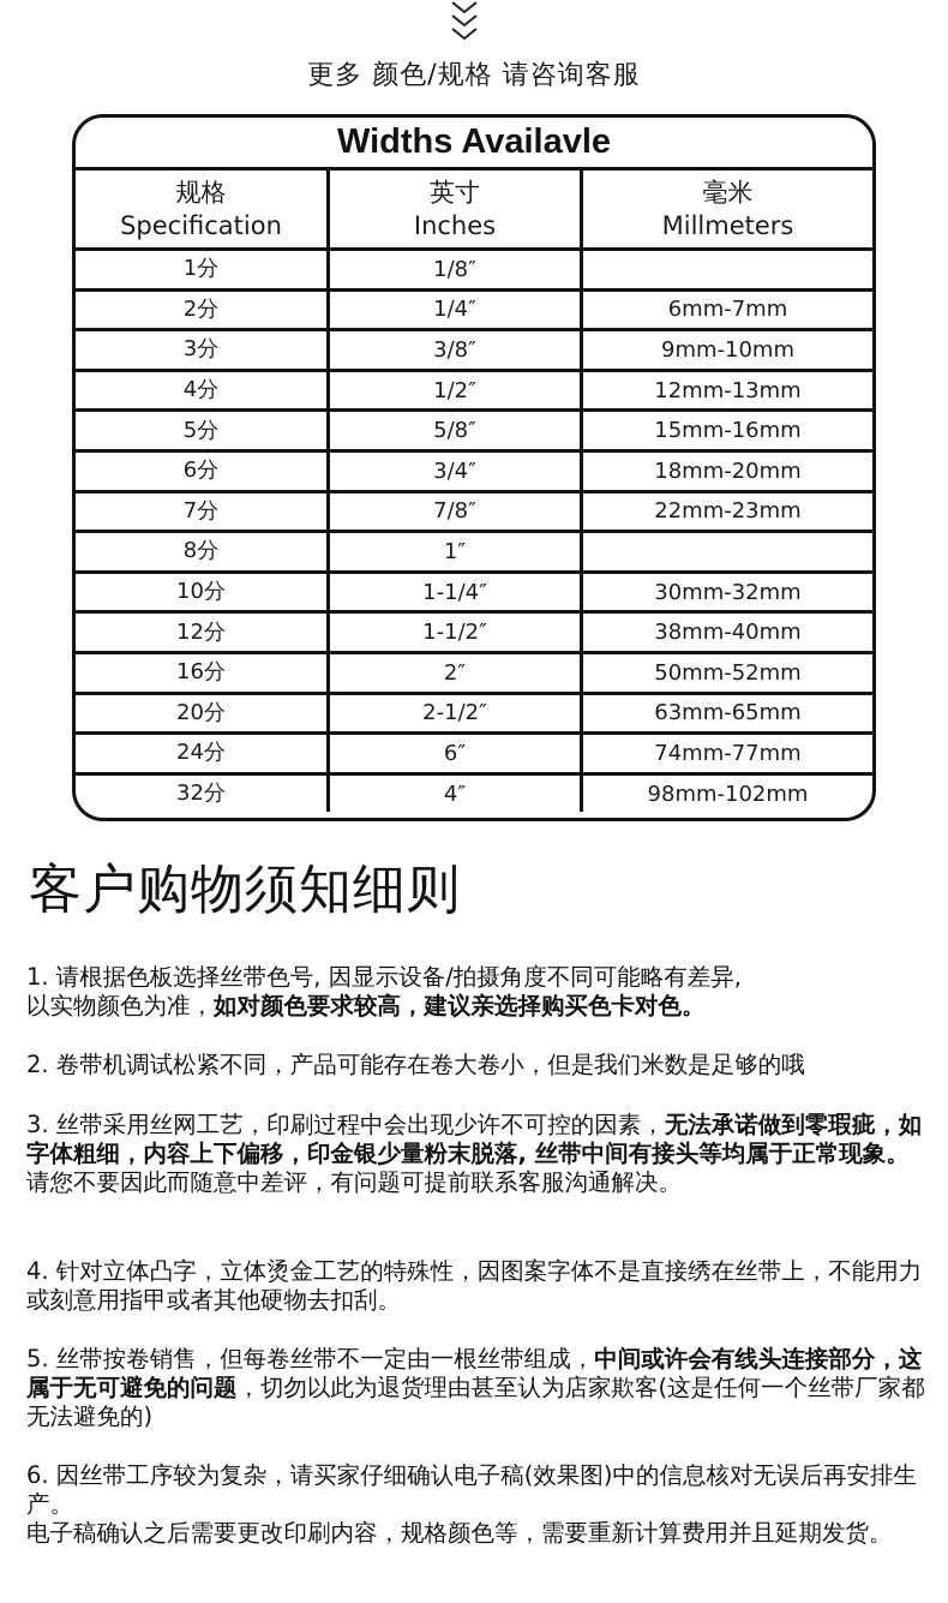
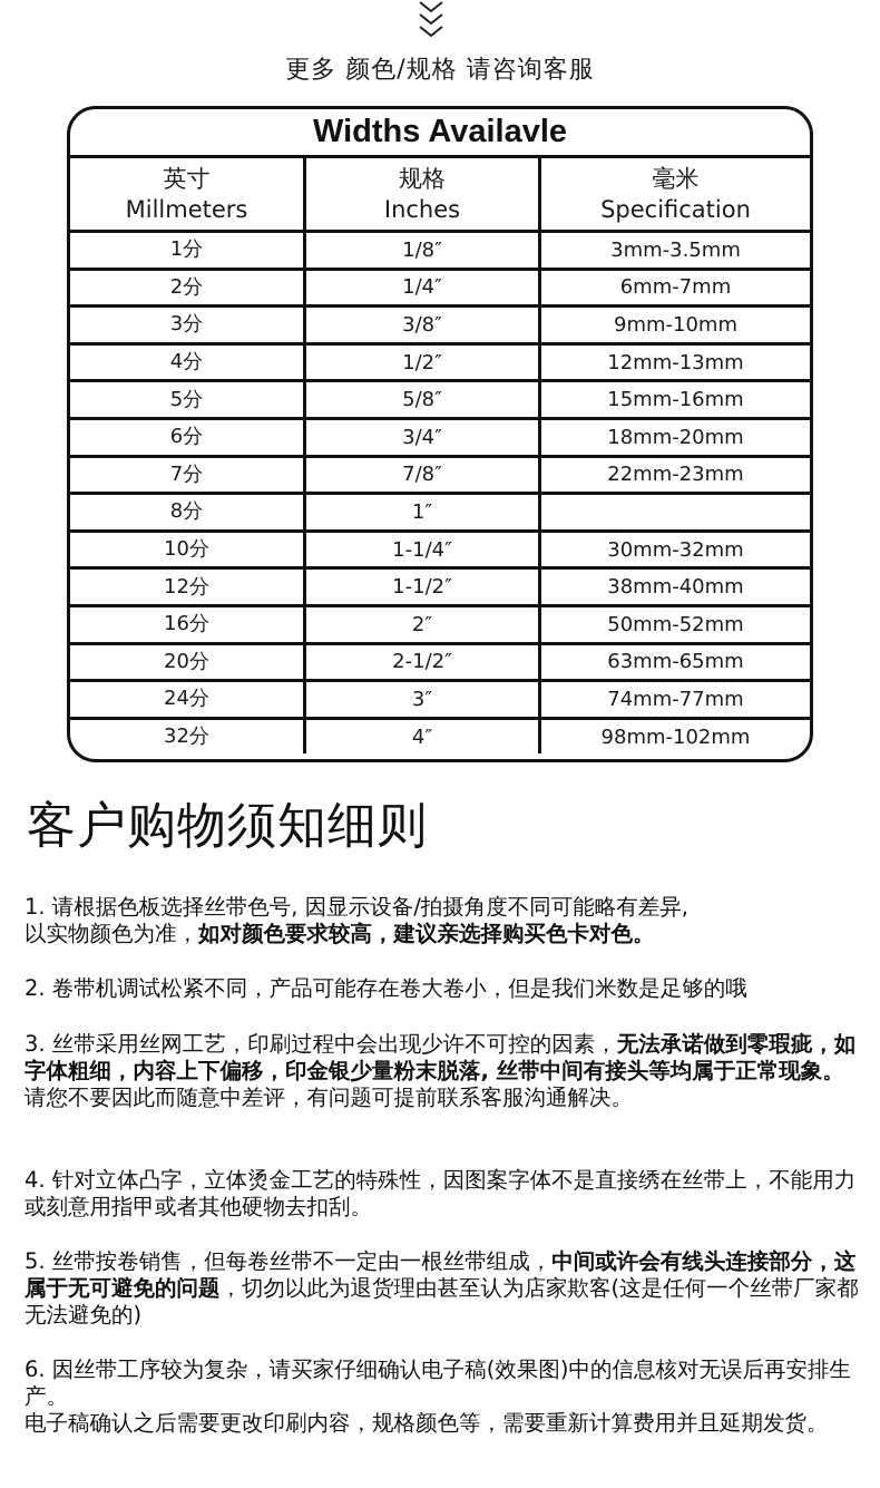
  更多 颜色/规格 请咨询客服
  Widths Availavle
- 规格
+ 英寸
- Specification
+ Millmeters
- 英寸
+ 规格
  Inches
  毫米
- Millmeters
+ Specification
  1分
  1/8″
+ 3mm-3.5mm
  2分
  1/4″
  6mm-7mm
  3分
  3/8″
  9mm-10mm
  4分
  1/2″
  12mm-13mm
  5分
  5/8″
  15mm-16mm
  6分
  3/4″
  18mm-20mm
  7分
  7/8″
  22mm-23mm
  8分
  1″
  10分
  1-1/4″
  30mm-32mm
  12分
  1-1/2″
  38mm-40mm
  16分
  2″
  50mm-52mm
  20分
  2-1/2″
  63mm-65mm
  24分
- 6″
+ 3″
  74mm-77mm
  32分
  4″
  98mm-102mm
  客户购物须知细则
  1. 请根据色板选择丝带色号, 因显示设备/拍摄角度不同可能略有差异,
  以实物颜色为准，如对颜色要求较高，建议亲选择购买色卡对色。
  2. 卷带机调试松紧不同，产品可能存在卷大卷小，但是我们米数是足够的哦
  3. 丝带采用丝网工艺，印刷过程中会出现少许不可控的因素，无法承诺做到零瑕疵，如字体粗细，内容上下偏移，印金银少量粉末脱落, 丝带中间有接头等均属于正常现象。
  请您不要因此而随意中差评，有问题可提前联系客服沟通解决。
  4. 针对立体凸字，立体烫金工艺的特殊性，因图案字体不是直接绣在丝带上，不能用力或刻意用指甲或者其他硬物去扣刮。
  5. 丝带按卷销售，但每卷丝带不一定由一根丝带组成，中间或许会有线头连接部分，这属于无可避免的问题，切勿以此为退货理由甚至认为店家欺客(这是任何一个丝带厂家都无法避免的)
  6. 因丝带工序较为复杂，请买家仔细确认电子稿(效果图)中的信息核对无误后再安排生产。
  电子稿确认之后需要更改印刷内容，规格颜色等，需要重新计算费用并且延期发货。
